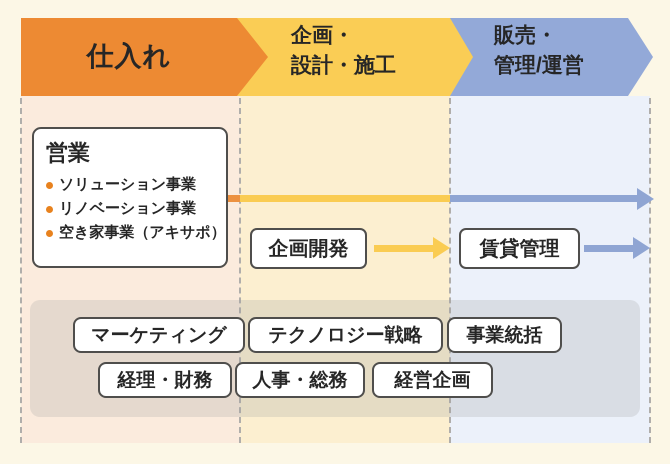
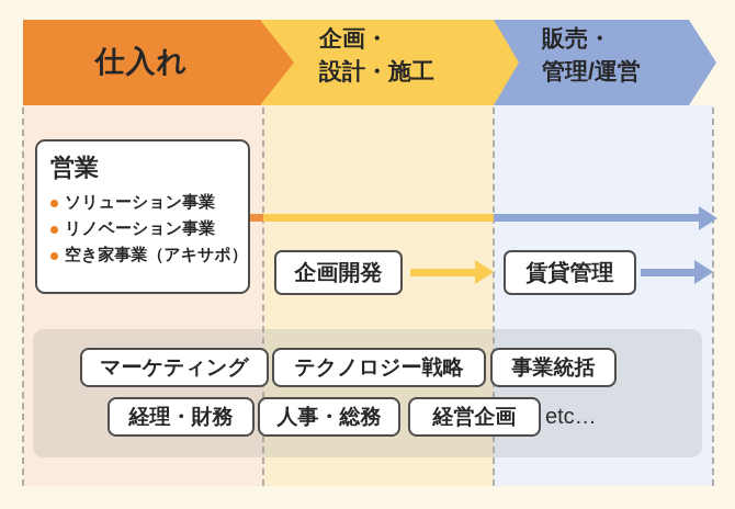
  仕入れ
  企画・
  設計・施工
  販売・
  管理/運営
  営業
  ソリューション事業
  リノベーション事業
  空き家事業（アキサポ）
  企画開発
  賃貸管理
  マーケティング
  テクノロジー戦略
  事業統括
  経理・財務
  人事・総務
  経営企画
+ etc…
